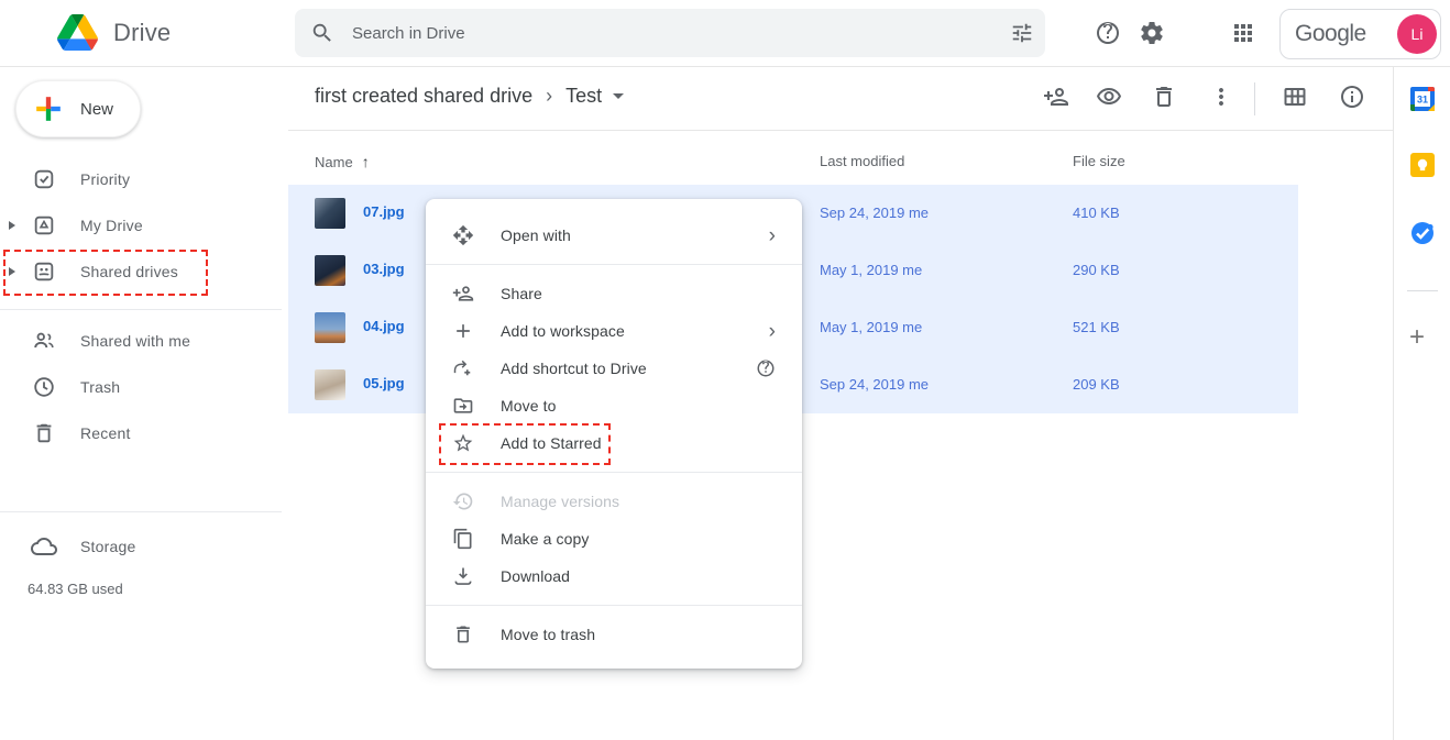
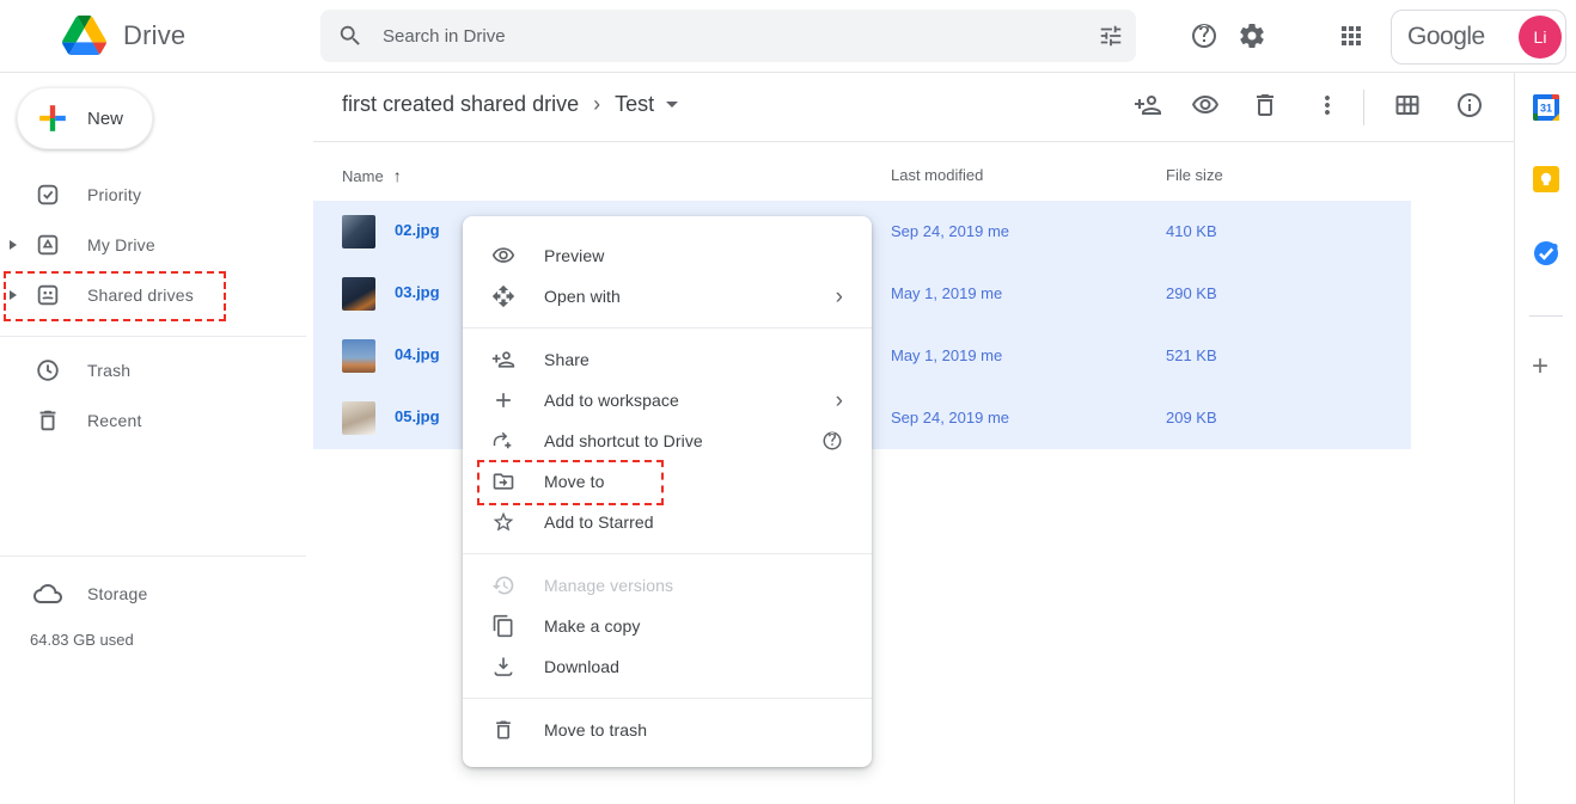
  Drive
  Search in Drive
  Google
  Li
  New
  Priority
  My Drive
  Shared drives
- Shared with me
  Trash
  Recent
  Storage
  64.83 GB used
  first created shared drive
  ›
  Test
  Name
  ↑
  Last modified
  File size
- 07.jpg
+ 02.jpg
  Sep 24, 2019 me
  410 KB
  03.jpg
  May 1, 2019 me
  290 KB
  04.jpg
  May 1, 2019 me
  521 KB
  05.jpg
  Sep 24, 2019 me
  209 KB
+ Preview
  Open with
  ›
  Share
  Add to workspace
  ›
  Add shortcut to Drive
  Move to
  Add to Starred
  Manage versions
  Make a copy
  Download
  Move to trash
  31
  +
